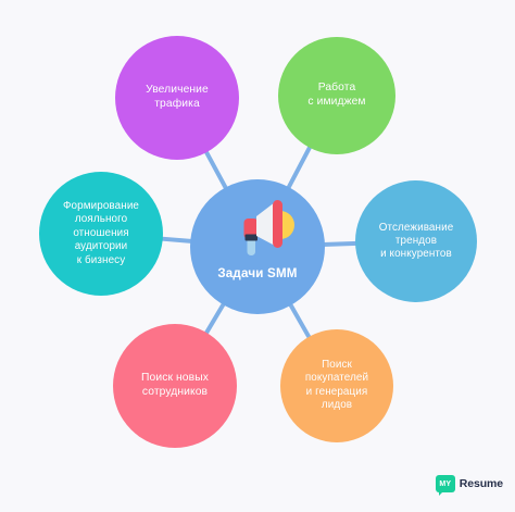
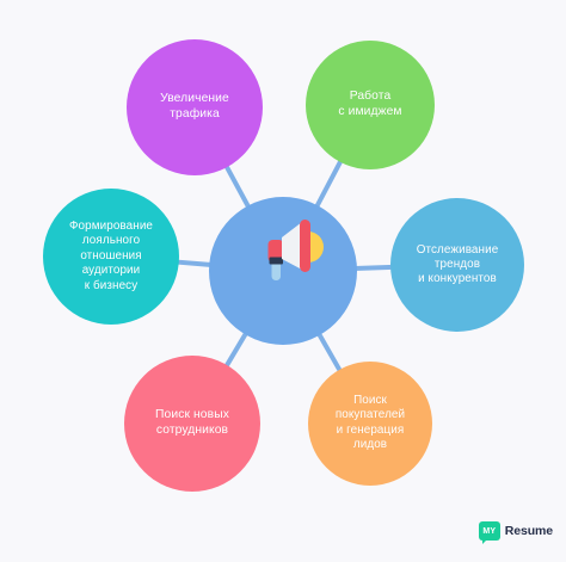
  Увеличение
  трафика
  Работа
  с имиджем
  Формирование
  лояльного
  отношения
  аудитории
  к бизнесу
  Отслеживание
  трендов
  и конкурентов
  Поиск новых
  сотрудников
  Поиск
  покупателей
  и генерация
  лидов
- Задачи SMM
  Resume
